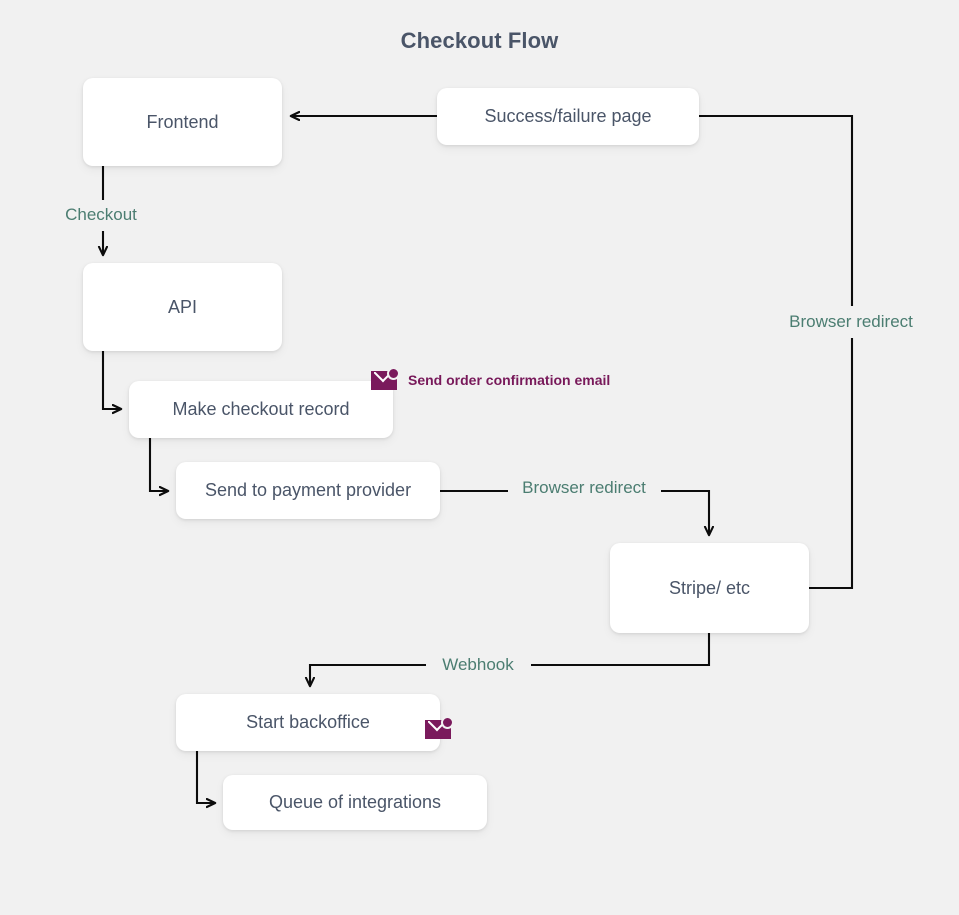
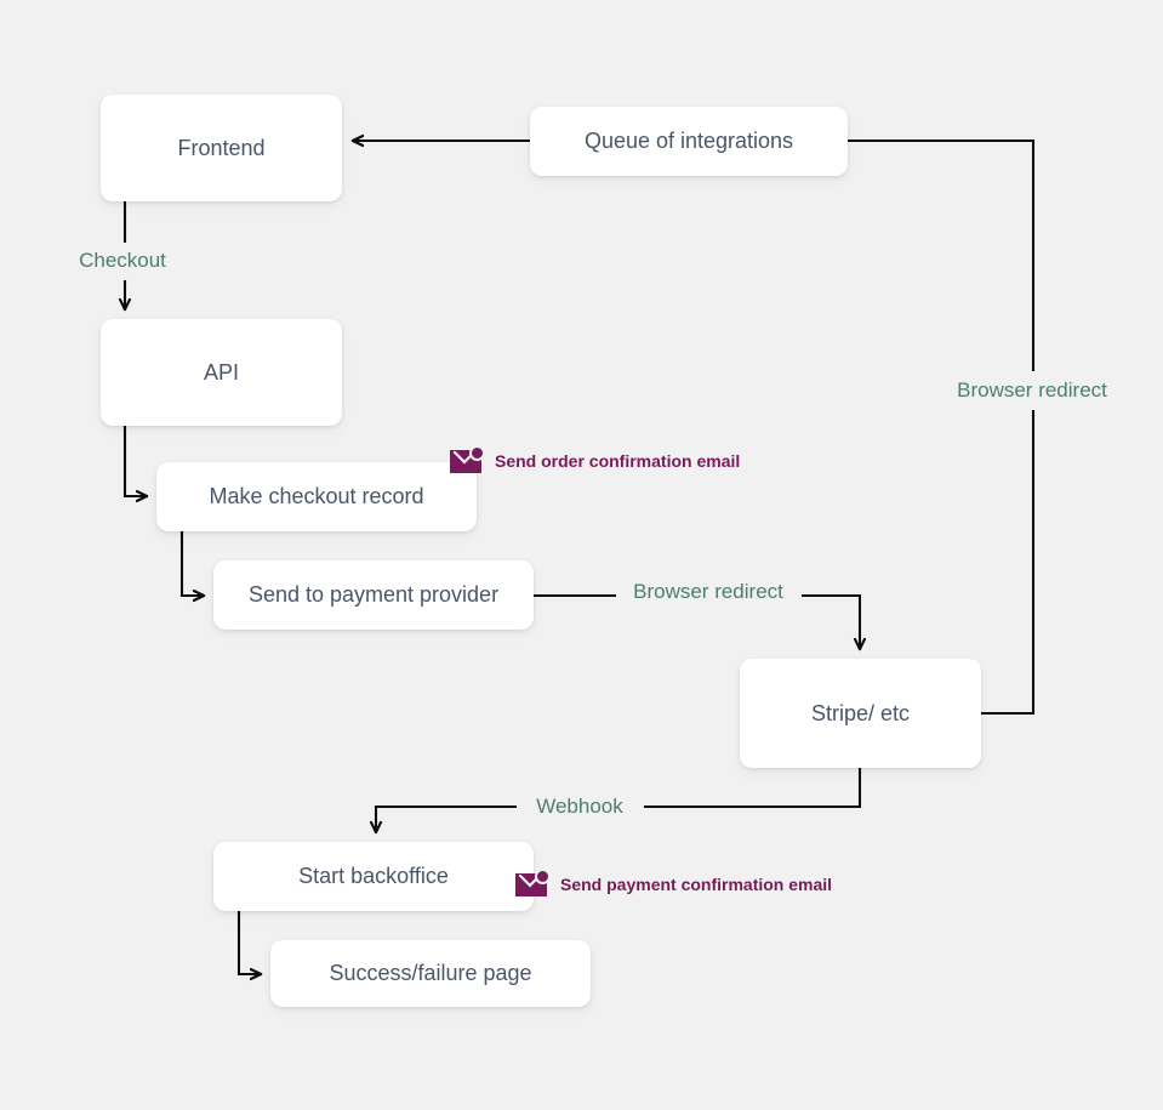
- Checkout Flow
  Frontend
- Success/failure page
+ Queue of integrations
  API
  Make checkout record
  Send to payment provider
  Stripe/ etc
  Start backoffice
- Queue of integrations
+ Success/failure page
  Checkout
  Browser redirect
  Browser redirect
  Webhook
  Send order confirmation email
+ Send payment confirmation email
